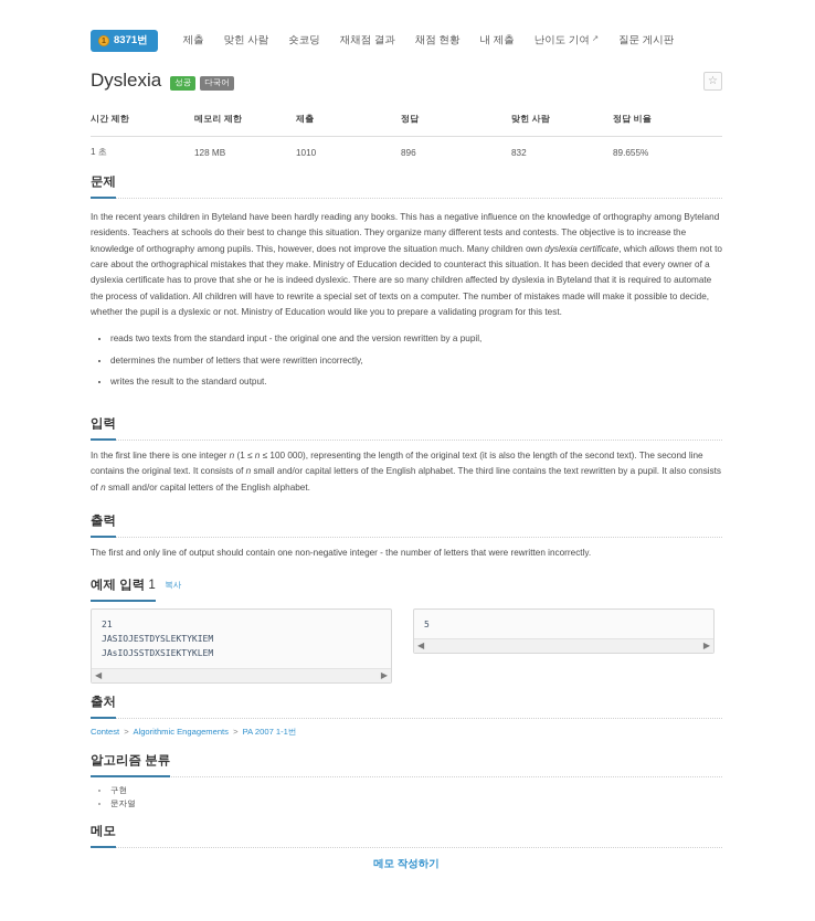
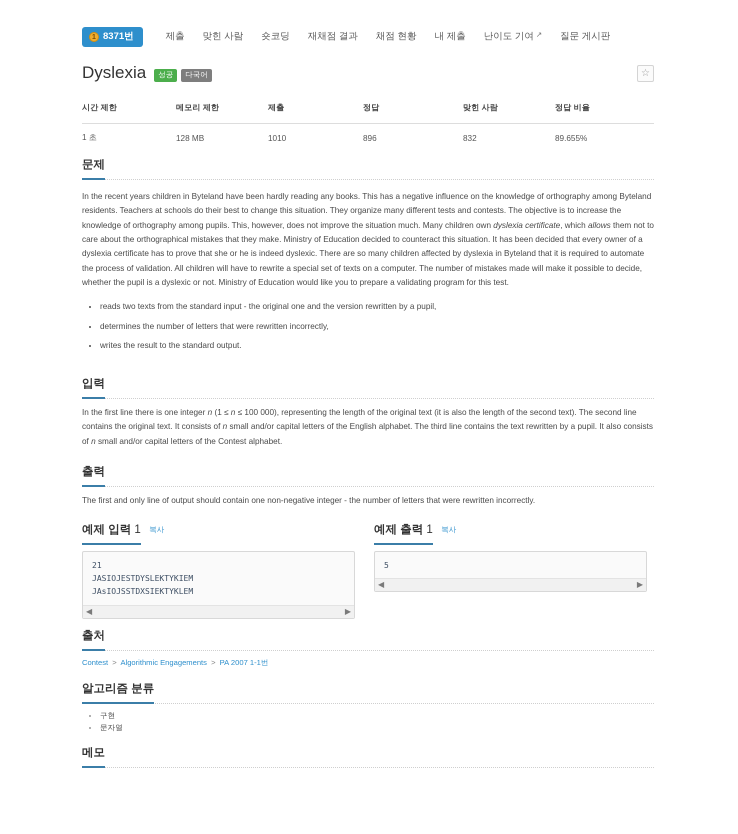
  8371번
  제출
  맞힌 사람
  숏코딩
  재채점 결과
  채점 현황
  내 제출
  난이도 기여
  ↗
  질문 게시판
  Dyslexia
  성공
  다국어
  ☆
  시간 제한	메모리 제한	제출	정답	맞힌 사람	정답 비율
  1 초	128 MB	1010	896	832	89.655%
  문제
  In the recent years children in Byteland have been hardly reading any books. This has a negative influence on the knowledge of orthography among Byteland residents. Teachers at schools do their best to change this situation. They organize many different tests and contests. The objective is to increase the knowledge of orthography among pupils. This, however, does not improve the situation much. Many children own dyslexia certificate, which allows them not to care about the orthographical mistakes that they make. Ministry of Education decided to counteract this situation. It has been decided that every owner of a dyslexia certificate has to prove that she or he is indeed dyslexic. There are so many children affected by dyslexia in Byteland that it is required to automate the process of validation. All children will have to rewrite a special set of texts on a computer. The number of mistakes made will make it possible to decide, whether the pupil is a dyslexic or not. Ministry of Education would like you to prepare a validating program for this test.
  reads two texts from the standard input - the original one and the version rewritten by a pupil,
  determines the number of letters that were rewritten incorrectly,
  writes the result to the standard output.
  입력
- In the first line there is one integer n (1 ≤ n ≤ 100 000), representing the length of the original text (it is also the length of the second text). The second line contains the original text. It consists of n small and/or capital letters of the English alphabet. The third line contains the text rewritten by a pupil. It also consists of n small and/or capital letters of the English alphabet.
+ In the first line there is one integer n (1 ≤ n ≤ 100 000), representing the length of the original text (it is also the length of the second text). The second line contains the original text. It consists of n small and/or capital letters of the English alphabet. The third line contains the text rewritten by a pupil. It also consists of n small and/or capital letters of the Contest alphabet.
  출력
  The first and only line of output should contain one non-negative integer - the number of letters that were rewritten incorrectly.
  예제 입력 1 복사
  21
  JASIOJESTDYSLEKTYKIEM
  JAsIOJSSTDXSIEKTYKLEM
  ◀
  ▶
+ 예제 출력 1 복사
  5
  ◀
  ▶
  출처
  Contest > Algorithmic Engagements > PA 2007 1-1번
  알고리즘 분류
  구현
  문자열
  메모
- 메모 작성하기
